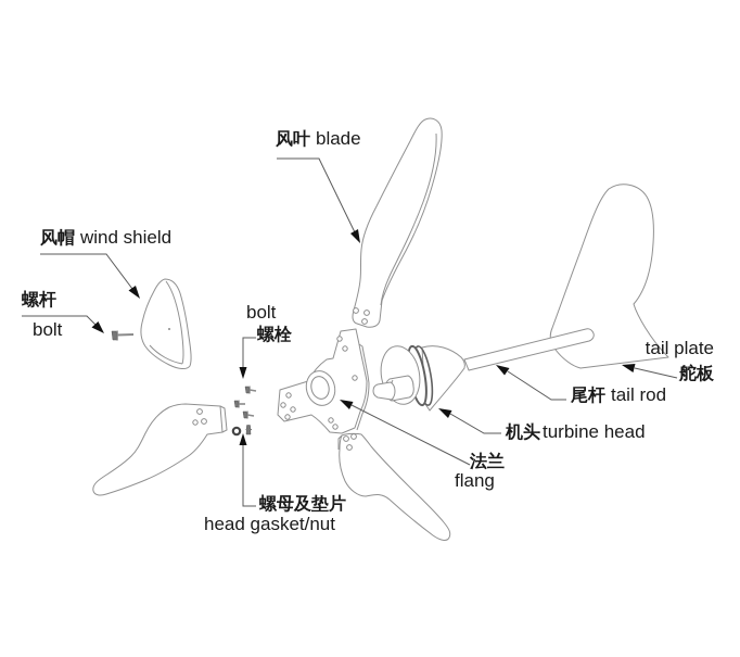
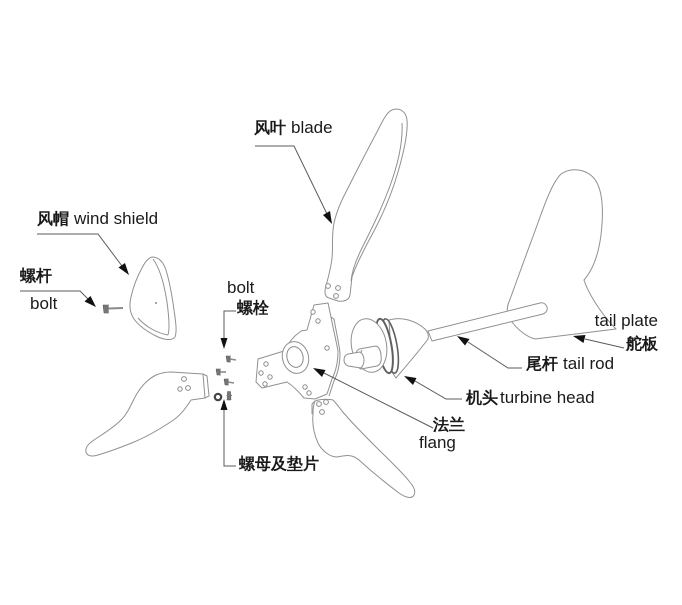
  风叶 blade
  风帽 wind shield
  螺杆
  bolt
  bolt
  螺栓
  螺母及垫片
- head gasket/nut
  法兰
  flang
  机头turbine head
  尾杆 tail rod
  tail plate
  舵板
